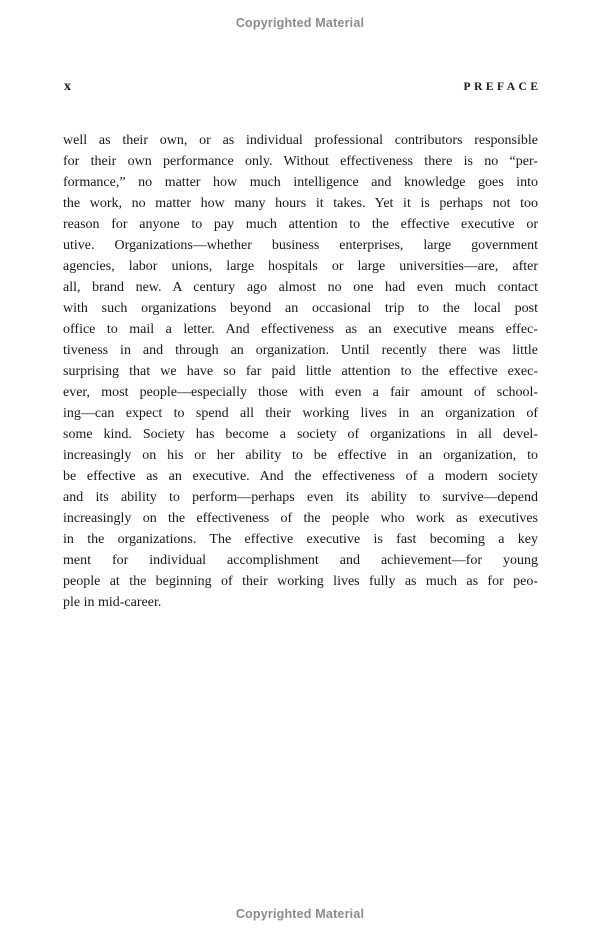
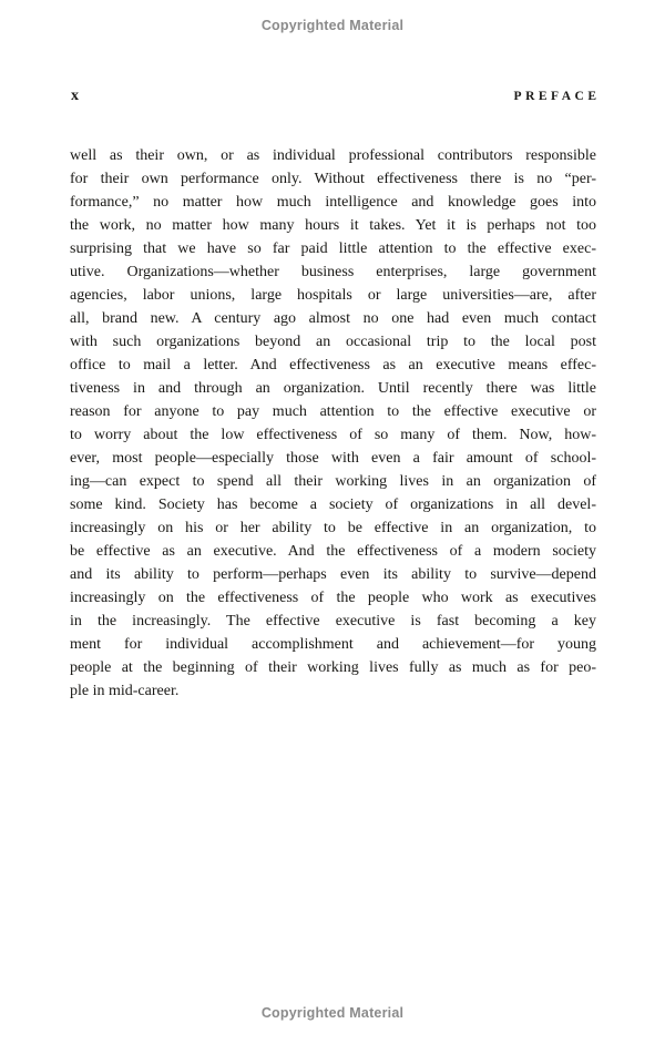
  Copyrighted Material
  x
  PREFACE
  well as their own, or as individual professional contributors responsible
  for their own performance only. Without effectiveness there is no “per-
  formance,” no matter how much intelligence and knowledge goes into
  the work, no matter how many hours it takes. Yet it is perhaps not too
- reason for anyone to pay much attention to the effective executive or
+ surprising that we have so far paid little attention to the effective exec-
  utive. Organizations—whether business enterprises, large government
  agencies, labor unions, large hospitals or large universities—are, after
  all, brand new. A century ago almost no one had even much contact
  with such organizations beyond an occasional trip to the local post
  office to mail a letter. And effectiveness as an executive means effec-
  tiveness in and through an organization. Until recently there was little
- surprising that we have so far paid little attention to the effective exec-
+ reason for anyone to pay much attention to the effective executive or
+ to worry about the low effectiveness of so many of them. Now, how-
  ever, most people—especially those with even a fair amount of school-
  ing—can expect to spend all their working lives in an organization of
  some kind. Society has become a society of organizations in all devel-
  increasingly on his or her ability to be effective in an organization, to
  be effective as an executive. And the effectiveness of a modern society
  and its ability to perform—perhaps even its ability to survive—depend
  increasingly on the effectiveness of the people who work as executives
- in the organizations. The effective executive is fast becoming a key
+ in the increasingly. The effective executive is fast becoming a key
  ment for individual accomplishment and achievement—for young
  people at the beginning of their working lives fully as much as for peo-
  ple in mid-career.
  Copyrighted Material
